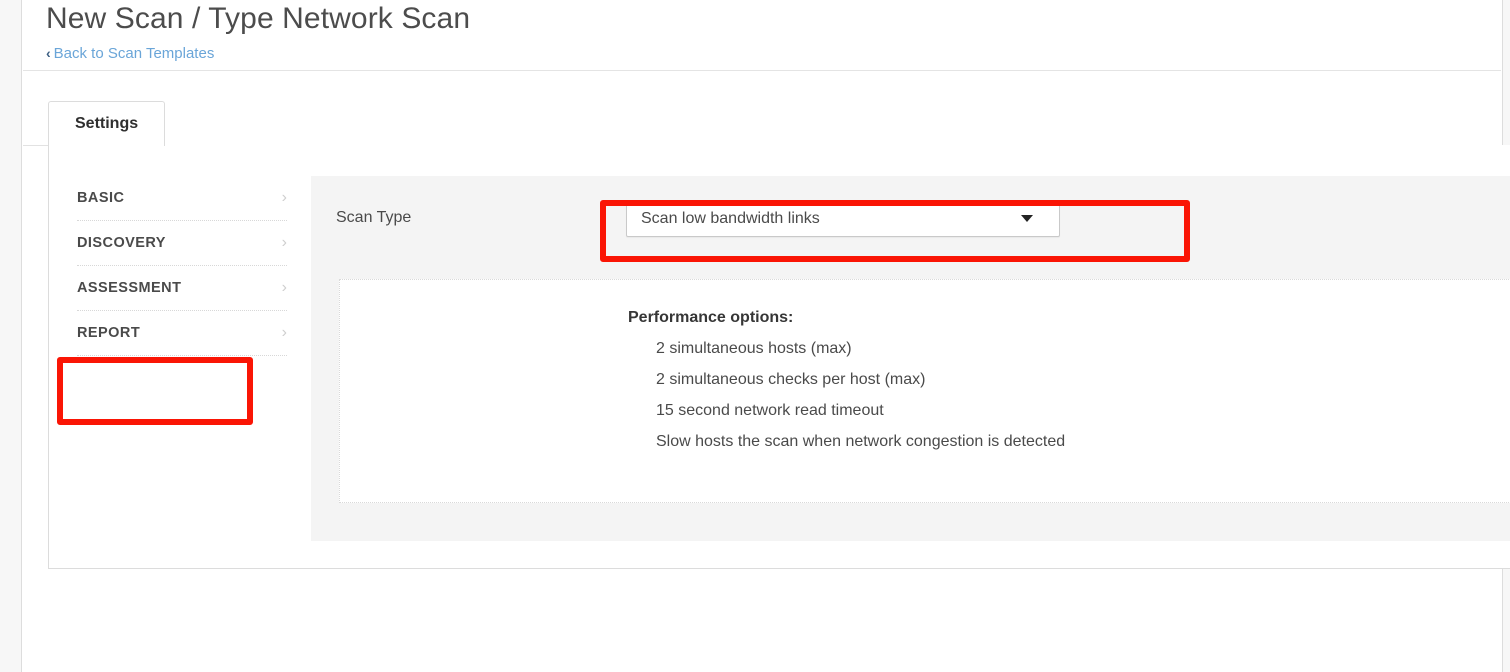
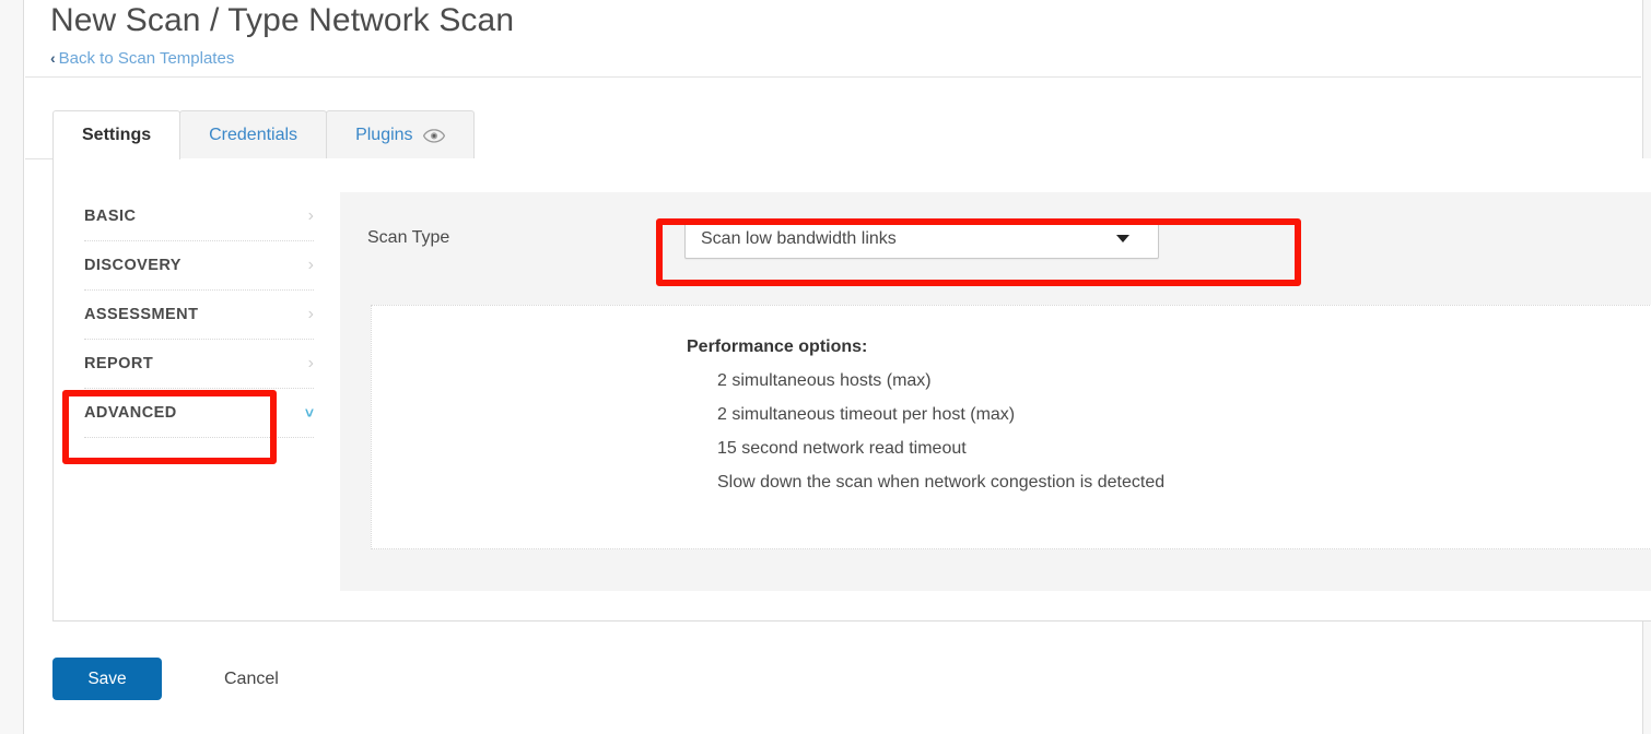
  New Scan / Type Network Scan
  ‹ Back to Scan Templates
  Settings
+ Credentials
+ Plugins
  BASIC
  ›
  DISCOVERY
  ›
  ASSESSMENT
  ›
  REPORT
  ›
+ ADVANCED
+ ˅
  Scan Type
  Scan low bandwidth links
  Performance options:
  2 simultaneous hosts (max)
- 2 simultaneous checks per host (max)
+ 2 simultaneous timeout per host (max)
  15 second network read timeout
- Slow hosts the scan when network congestion is detected
+ Slow down the scan when network congestion is detected
+ Save
+ Cancel
